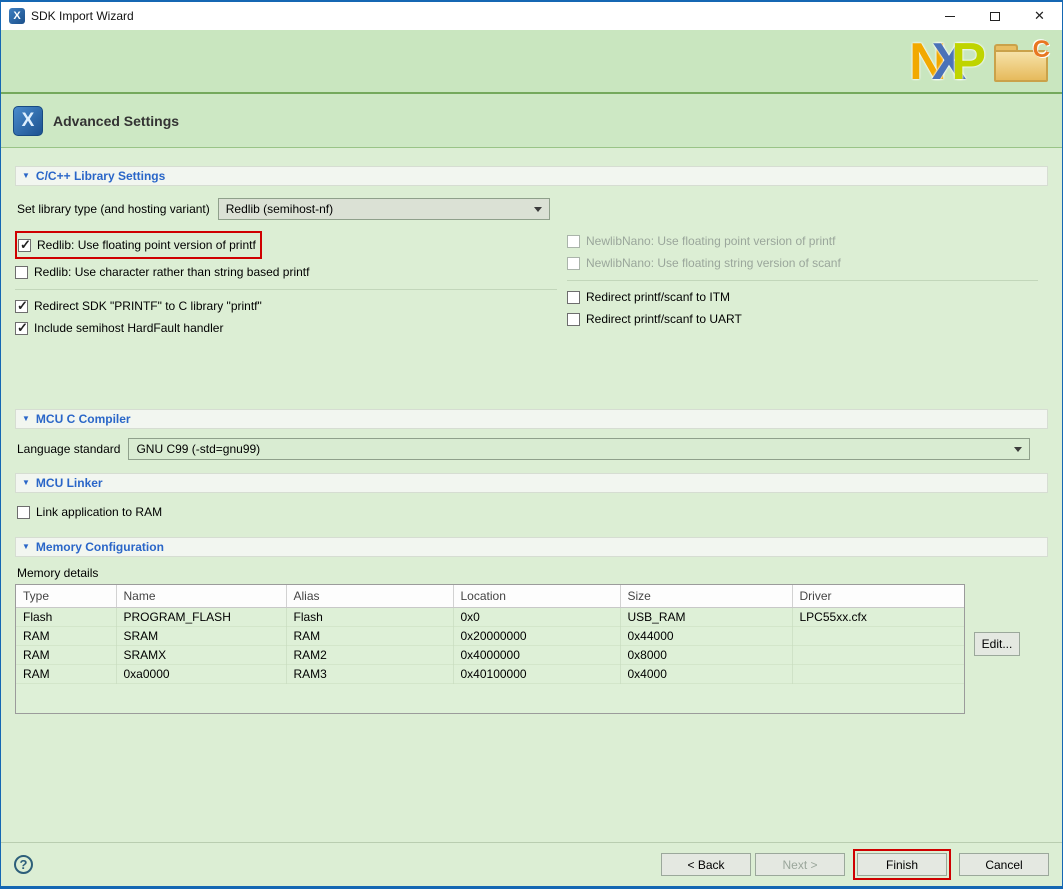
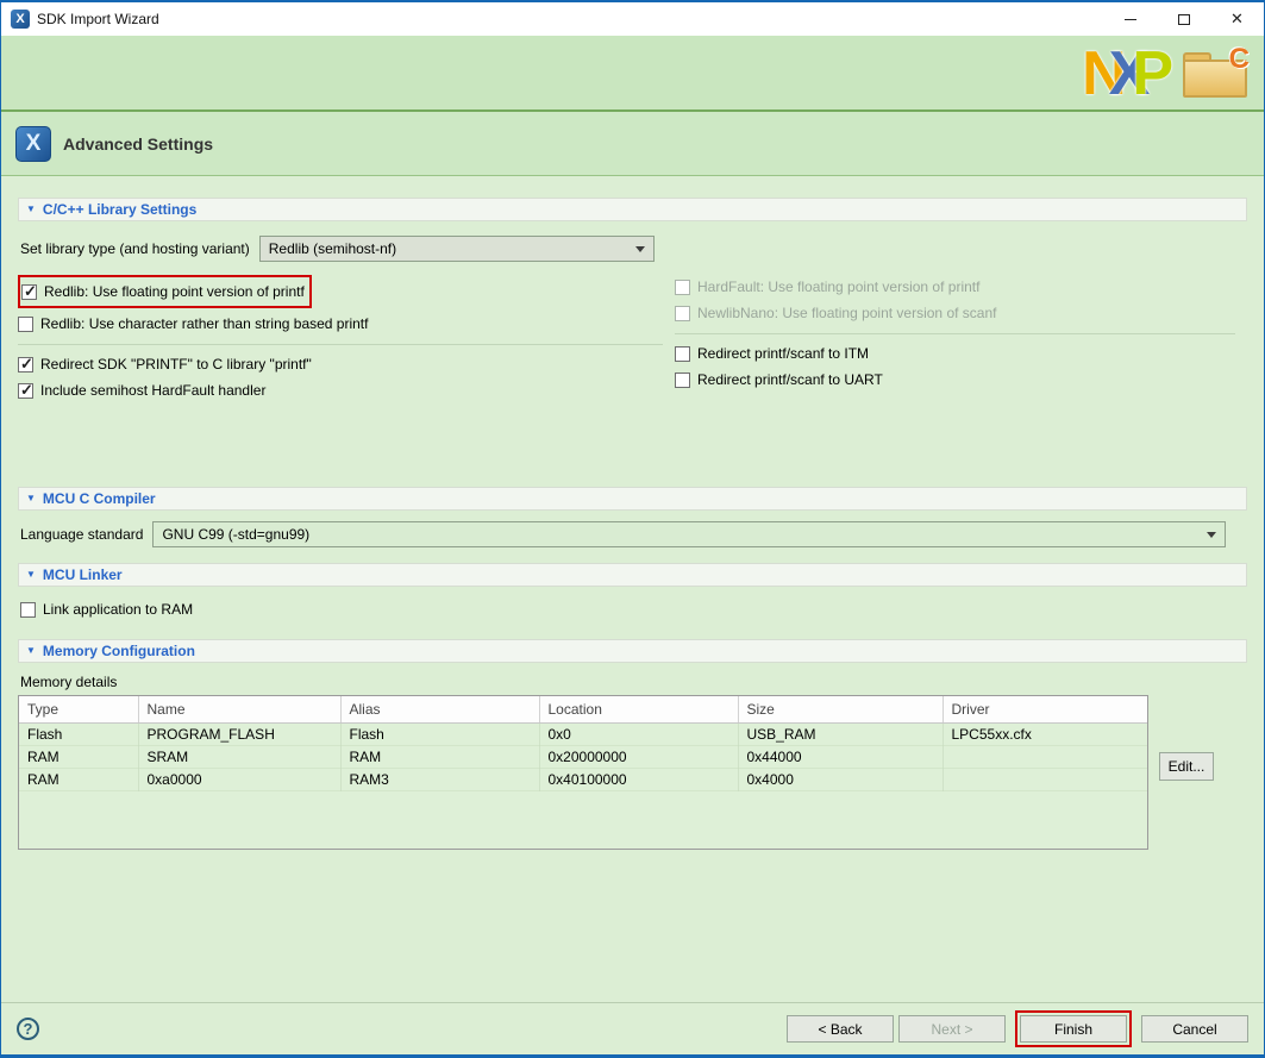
  X
  SDK Import Wizard
  N
  X
  P
  C
  X
  Advanced Settings
  C/C++ Library Settings
  Set library type (and hosting variant)
  Redlib (semihost-nf)
  Redlib: Use floating point version of printf
  Redlib: Use character rather than string based printf
  Redirect SDK "PRINTF" to C library "printf"
  Include semihost HardFault handler
- NewlibNano: Use floating point version of printf
+ HardFault: Use floating point version of printf
- NewlibNano: Use floating string version of scanf
+ NewlibNano: Use floating point version of scanf
  Redirect printf/scanf to ITM
  Redirect printf/scanf to UART
  MCU C Compiler
  Language standard
  GNU C99 (-std=gnu99)
  MCU Linker
  Link application to RAM
  Memory Configuration
  Memory details
  Type	Name	Alias	Location	Size	Driver
  Flash	PROGRAM_FLASH	Flash	0x0	USB_RAM	LPC55xx.cfx
  RAM	SRAM	RAM	0x20000000	0x44000
- RAM	SRAMX	RAM2	0x4000000	0x8000
  RAM	0xa0000	RAM3	0x40100000	0x4000
  Edit...
  ?
  < Back
  Next >
  Finish
  Cancel
